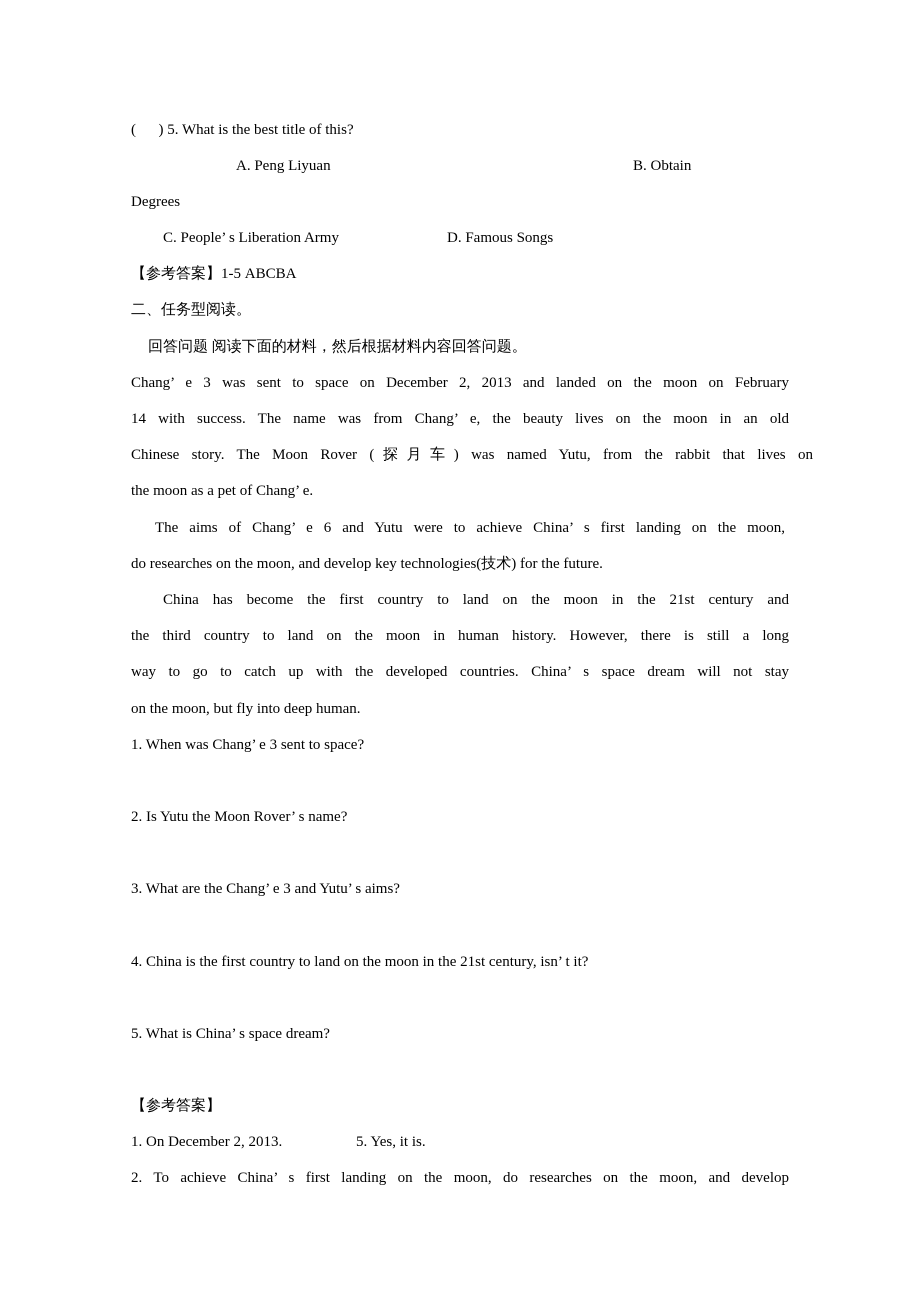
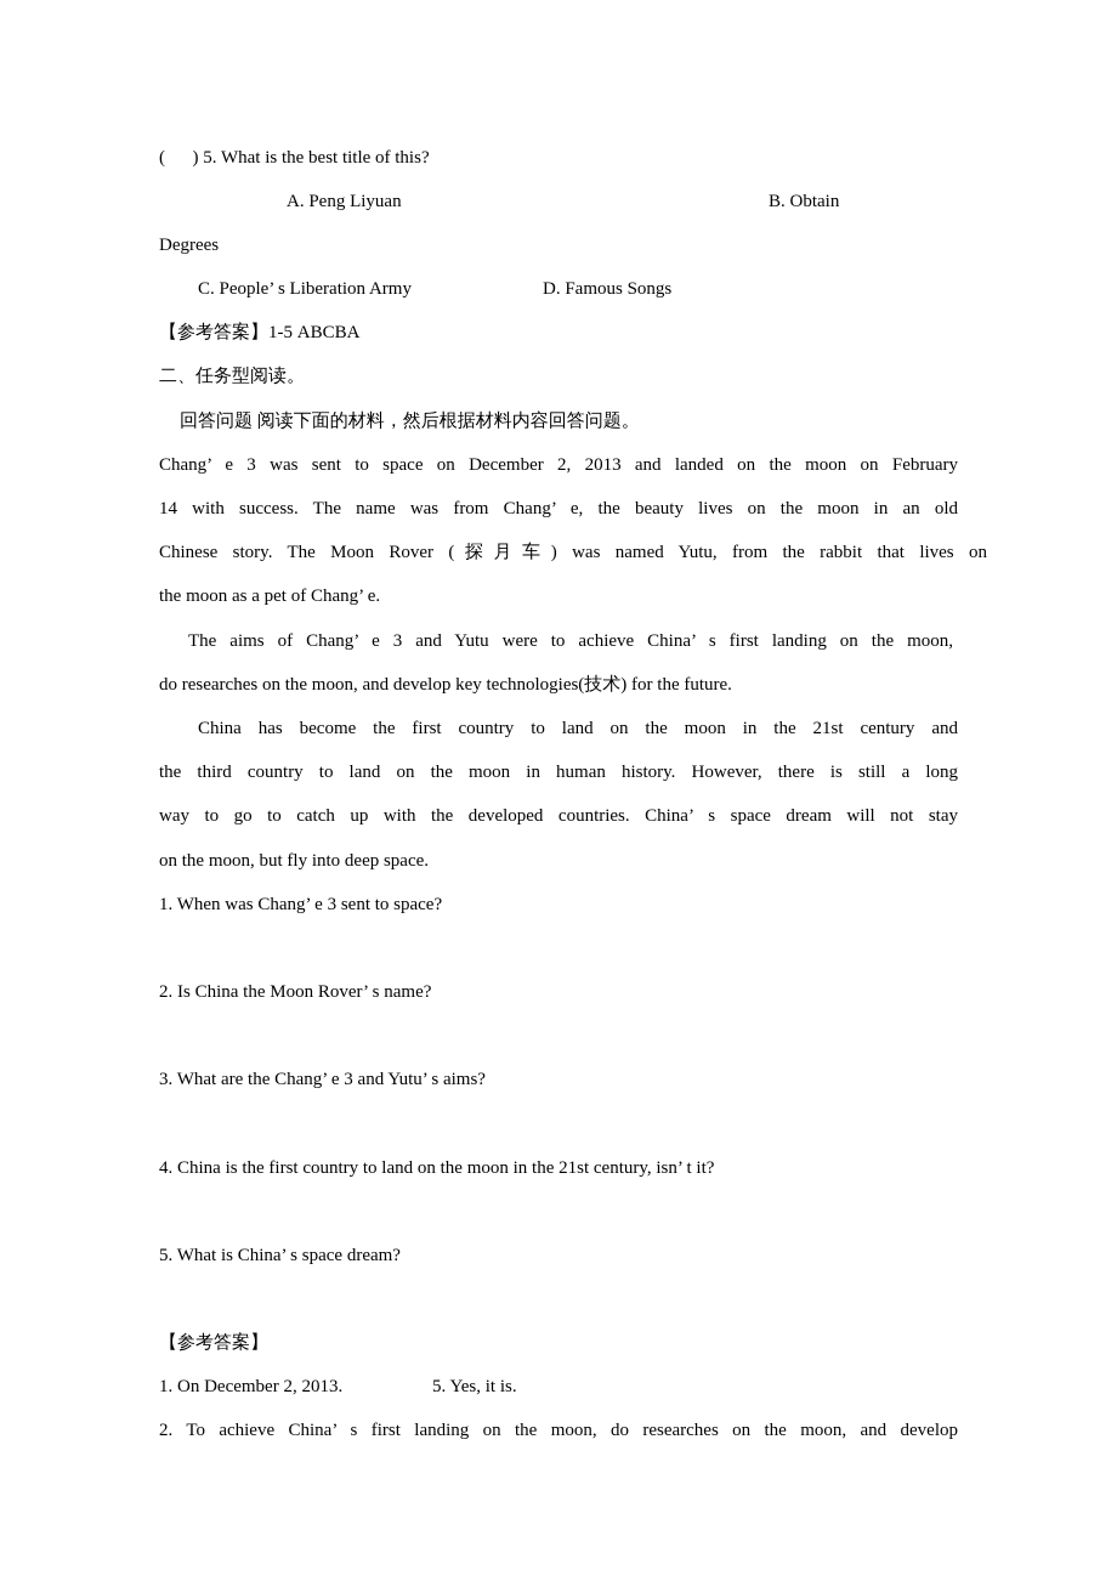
  ( ) 5. What is the best title of this?
  A. Peng Liyuan
  B. Obtain
  Degrees
  C. People’ s Liberation Army
  D. Famous Songs
  【参考答案】1-5 ABCBA
  二、任务型阅读。
  回答问题 阅读下面的材料，然后根据材料内容回答问题。
  Chang’ e 3 was sent to space on December 2, 2013 and landed on the moon on February
  14 with success. The name was from Chang’ e, the beauty lives on the moon in an old
  Chinese story. The Moon Rover (探月车) was named Yutu, from the rabbit that lives on
  the moon as a pet of Chang’ e.
- The aims of Chang’ e 6 and Yutu were to achieve China’ s first landing on the moon,
+ The aims of Chang’ e 3 and Yutu were to achieve China’ s first landing on the moon,
  do researches on the moon, and develop key technologies(技术) for the future.
  China has become the first country to land on the moon in the 21st century and
  the third country to land on the moon in human history. However, there is still a long
  way to go to catch up with the developed countries. China’ s space dream will not stay
- on the moon, but fly into deep human.
+ on the moon, but fly into deep space.
  1. When was Chang’ e 3 sent to space?
- 2. Is Yutu the Moon Rover’ s name?
+ 2. Is China the Moon Rover’ s name?
  3. What are the Chang’ e 3 and Yutu’ s aims?
  4. China is the first country to land on the moon in the 21st century, isn’ t it?
  5. What is China’ s space dream?
  【参考答案】
  1. On December 2, 2013.
  5. Yes, it is.
  2. To achieve China’ s first landing on the moon, do researches on the moon, and develop
